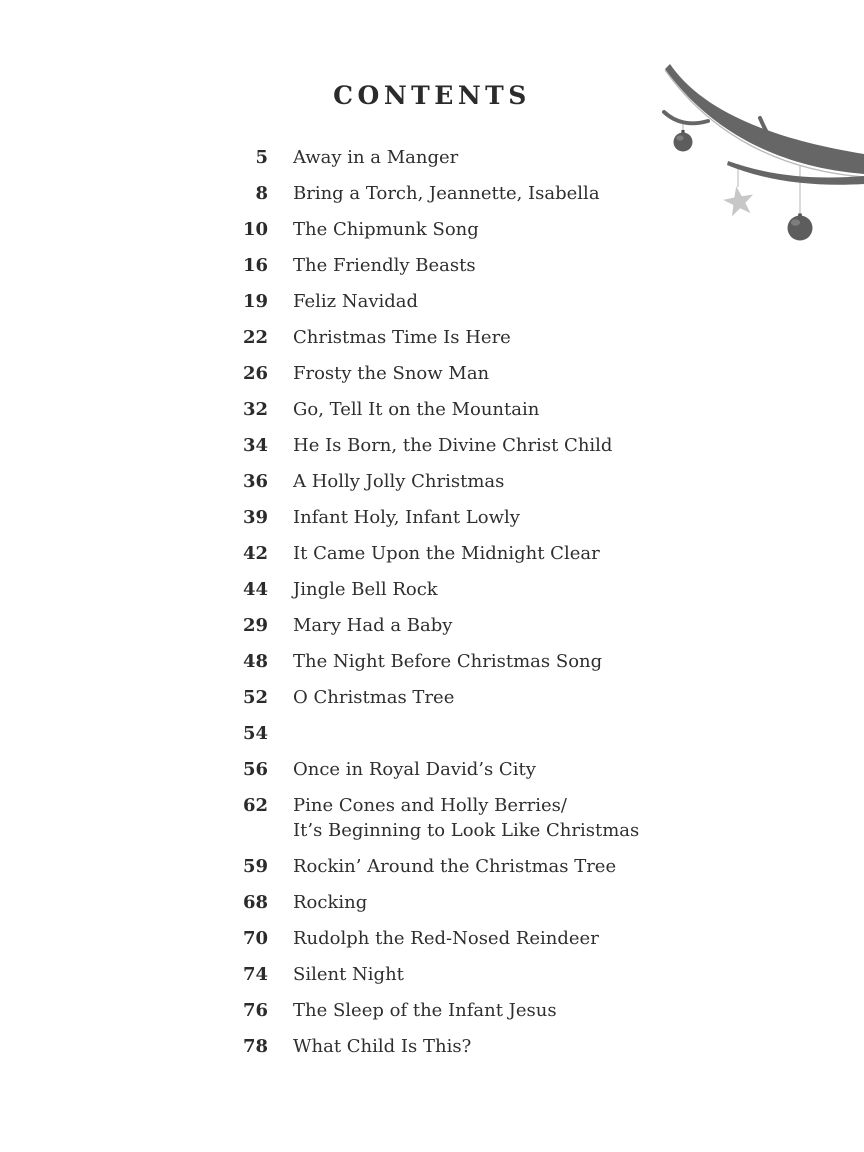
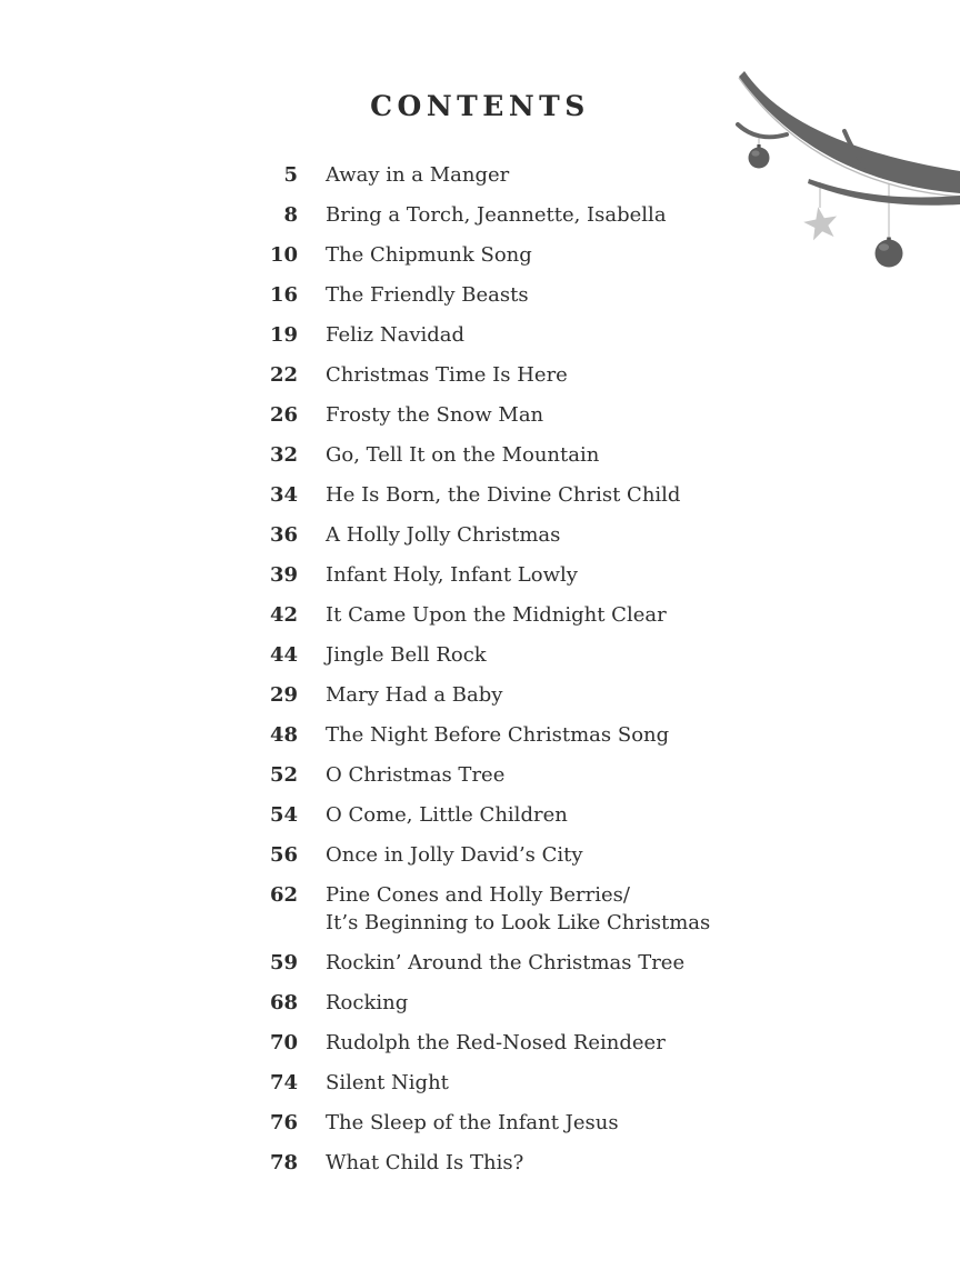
  CONTENTS
  5
  Away in a Manger
  8
  Bring a Torch, Jeannette, Isabella
  10
  The Chipmunk Song
  16
  The Friendly Beasts
  19
  Feliz Navidad
  22
  Christmas Time Is Here
  26
  Frosty the Snow Man
  32
  Go, Tell It on the Mountain
  34
  He Is Born, the Divine Christ Child
  36
  A Holly Jolly Christmas
  39
  Infant Holy, Infant Lowly
  42
  It Came Upon the Midnight Clear
  44
  Jingle Bell Rock
  29
  Mary Had a Baby
  48
  The Night Before Christmas Song
  52
  O Christmas Tree
  54
+ O Come, Little Children
  56
- Once in Royal David’s City
+ Once in Jolly David’s City
  62
  Pine Cones and Holly Berries/
  It’s Beginning to Look Like Christmas
  59
  Rockin’ Around the Christmas Tree
  68
  Rocking
  70
  Rudolph the Red-Nosed Reindeer
  74
  Silent Night
  76
  The Sleep of the Infant Jesus
  78
  What Child Is This?
